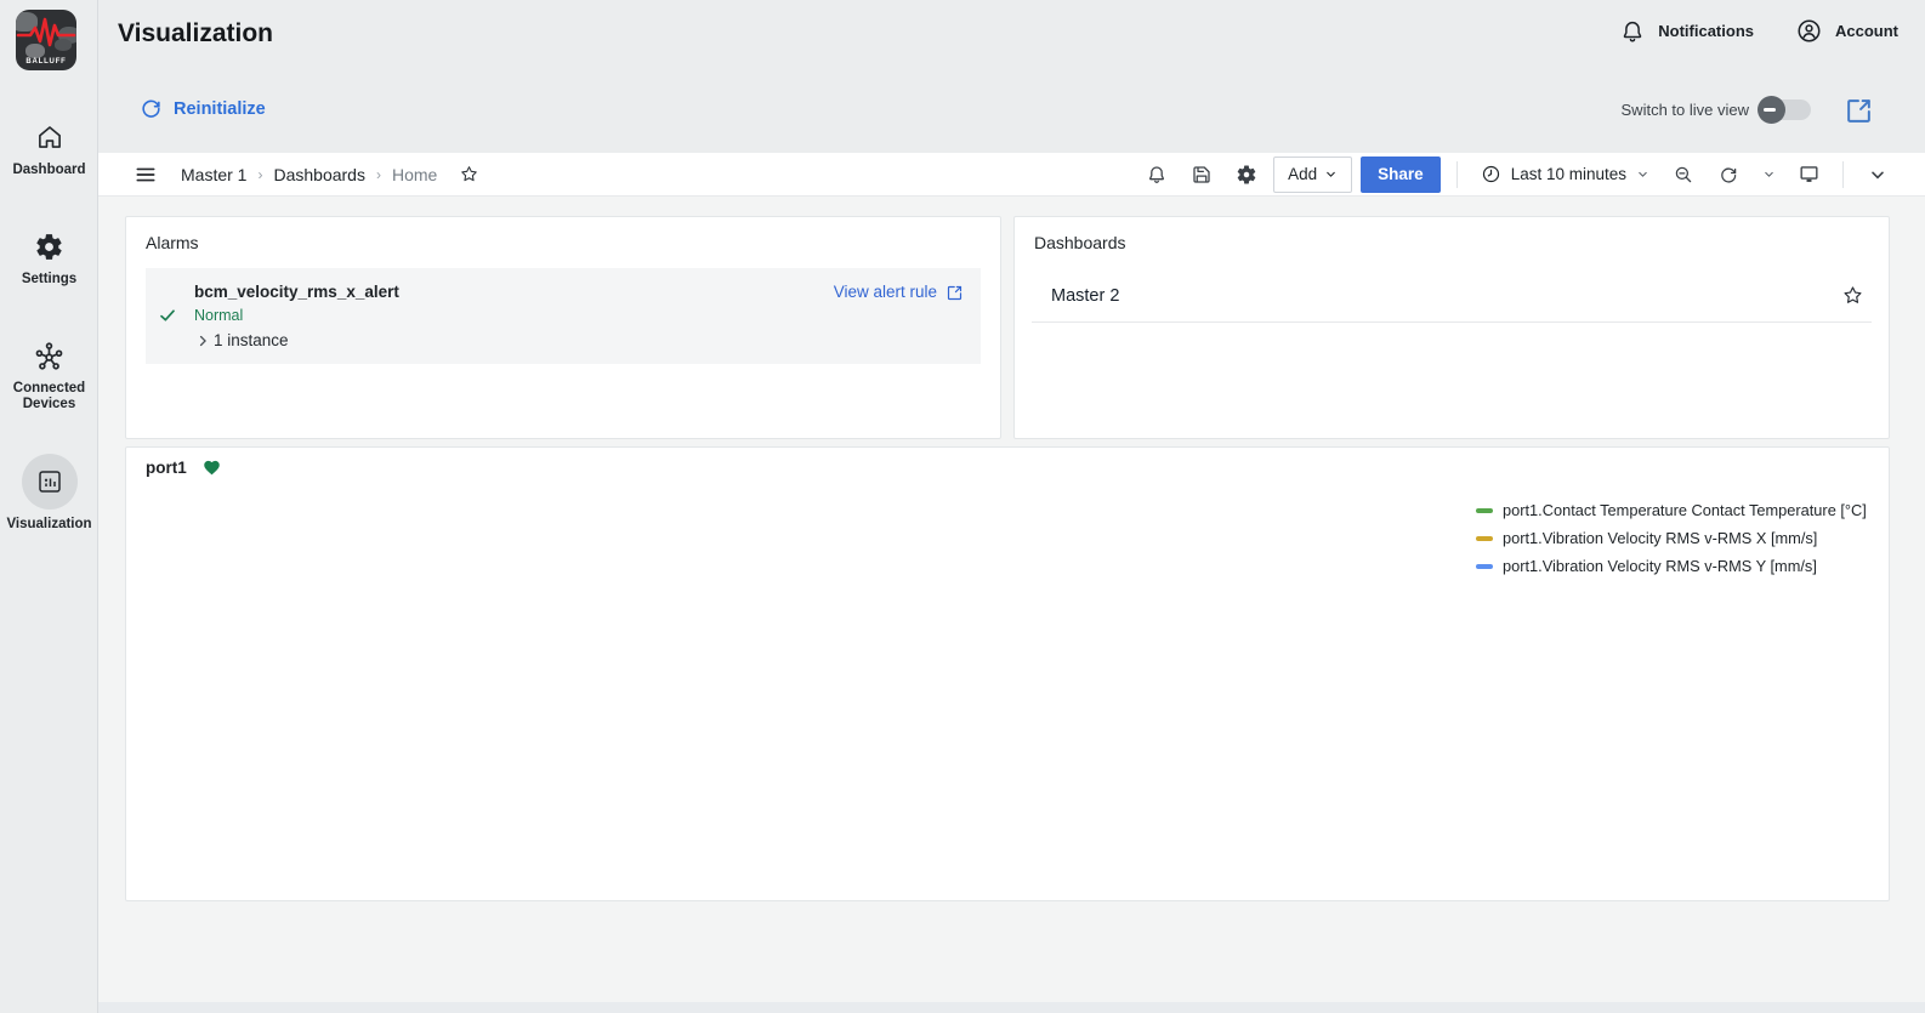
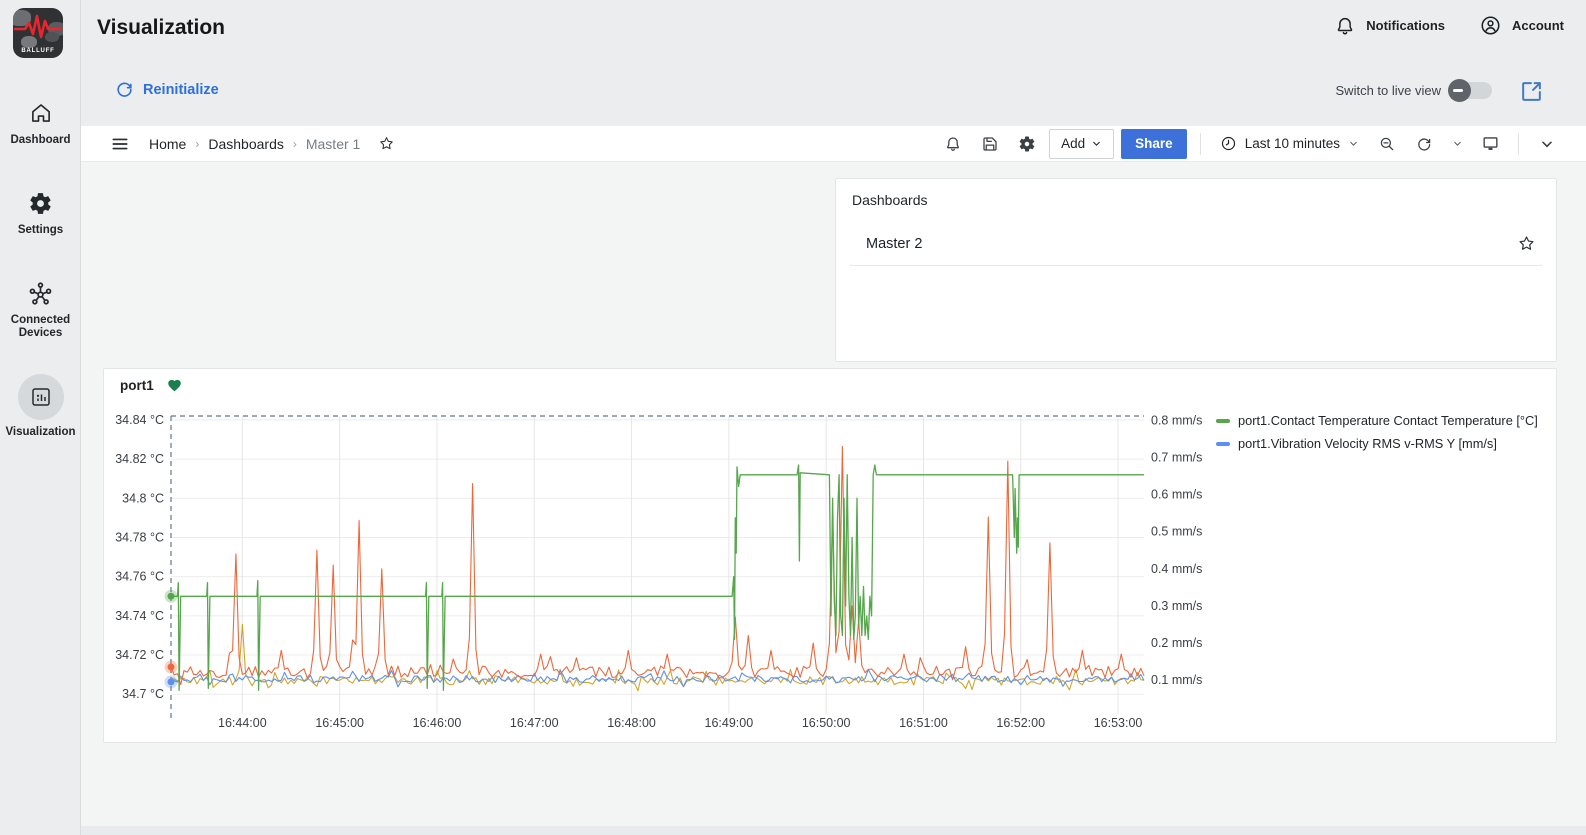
  Dashboard
  Settings
  Connected Devices
  Visualization
  Visualization
  Notifications
  Account
  Reinitialize
  Switch to live view
- Master 1
+ Home
  ›
  Dashboards
  ›
- Home
+ Master 1
  Add
  Share
  Last 10 minutes
- Alarms
- bcm_velocity_rms_x_alert
- Normal
- 1 instance
- View alert rule
  Dashboards
  Master 2
  port1
+ 34.84 °C
+ 34.82 °C
+ 34.8 °C
+ 34.78 °C
+ 34.76 °C
+ 34.74 °C
+ 34.72 °C
+ 34.7 °C
+ 0.8 mm/s
+ 0.7 mm/s
+ 0.6 mm/s
+ 0.5 mm/s
+ 0.4 mm/s
+ 0.3 mm/s
+ 0.2 mm/s
+ 0.1 mm/s
+ 16:44:00
+ 16:45:00
+ 16:46:00
+ 16:47:00
+ 16:48:00
+ 16:49:00
+ 16:50:00
+ 16:51:00
+ 16:52:00
+ 16:53:00
  port1.Contact Temperature Contact Temperature [°C]
- port1.Vibration Velocity RMS v-RMS X [mm/s]
  port1.Vibration Velocity RMS v-RMS Y [mm/s]
